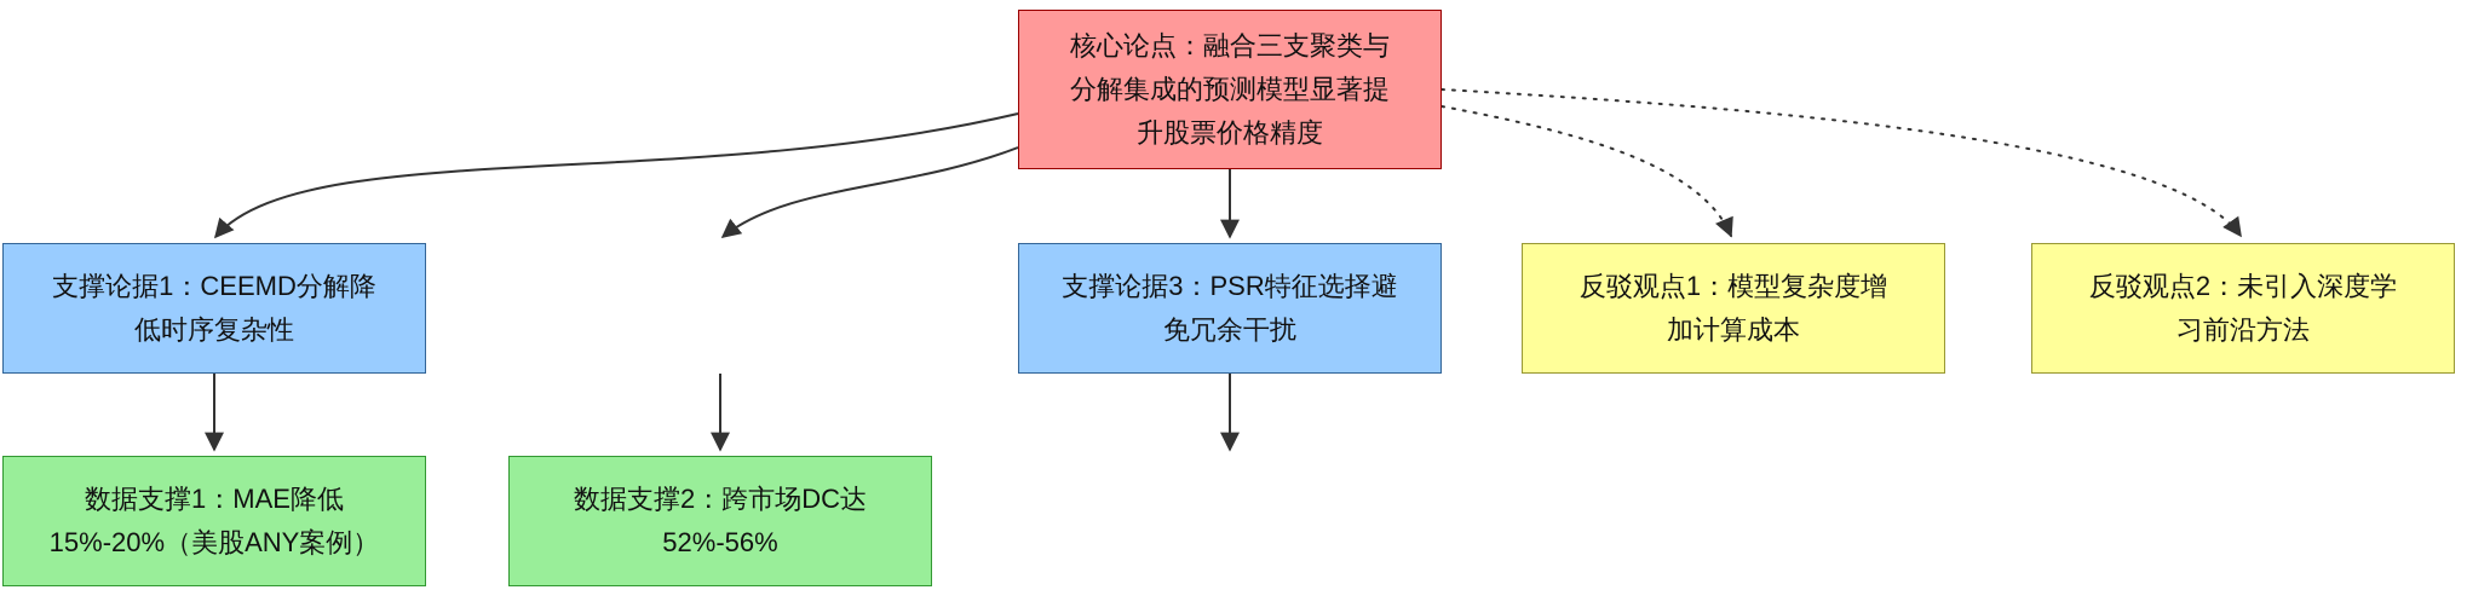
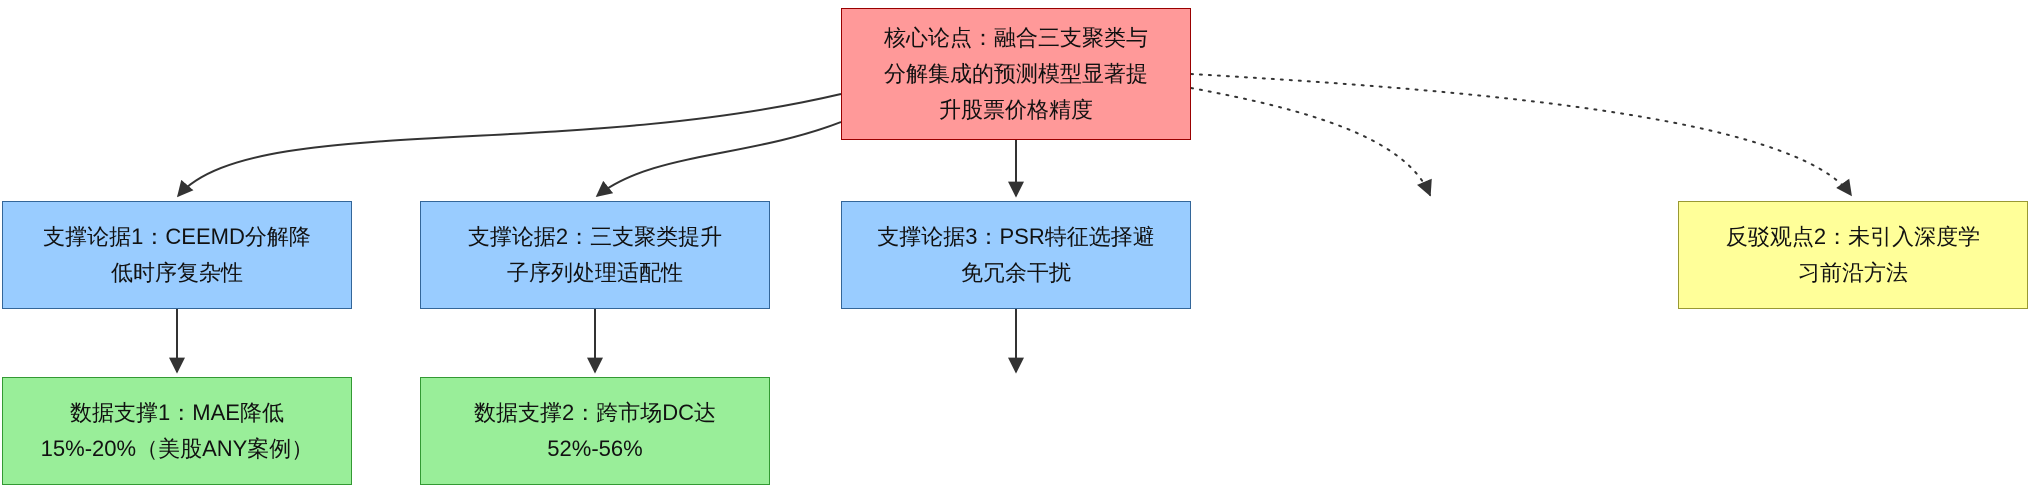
  核心论点：融合三支聚类与
  分解集成的预测模型显著提
  升股票价格精度
  支撑论据1：CEEMD分解降
  低时序复杂性
+ 支撑论据2：三支聚类提升
+ 子序列处理适配性
  支撑论据3：PSR特征选择避
  免冗余干扰
- 反驳观点1：模型复杂度增
- 加计算成本
  反驳观点2：未引入深度学
  习前沿方法
  数据支撑1：MAE降低
  15%-20%（美股ANY案例）
  数据支撑2：跨市场DC达
  52%-56%
